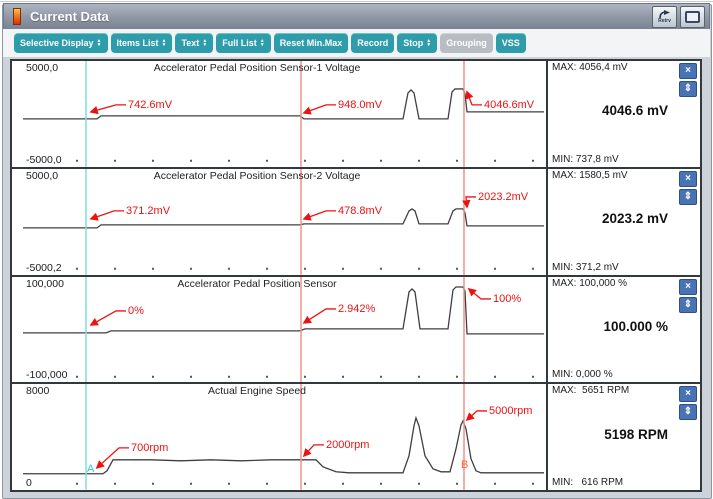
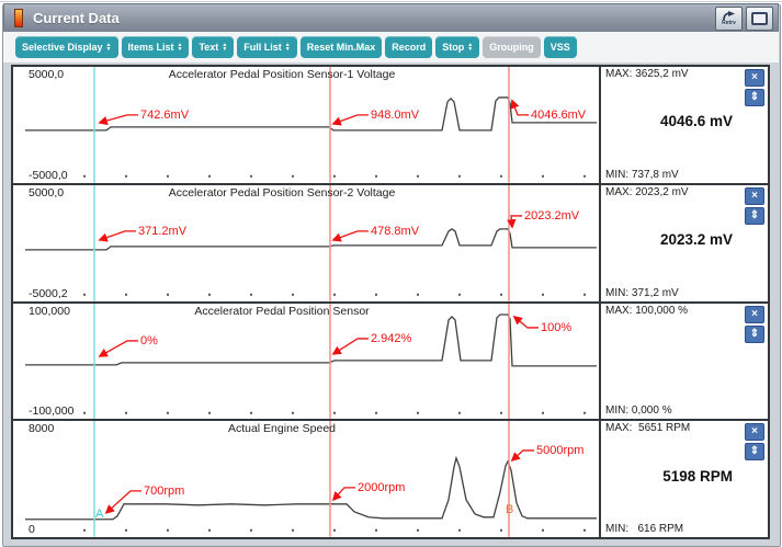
  Current Data
  Selective Display
  Items List
  Text
  Full List
  Reset Min.Max
  Record
  Stop
  Grouping
  VSS
  5000,0
  Accelerator Pedal Position Sensor-1 Voltage
  -5000,0
  742.6mV
  948.0mV
  4046.6mV
- MAX: 4056,4 mV
+ MAX: 3625,2 mV
  4046.6 mV
  MIN: 737,8 mV
  ×
  ⇕
  5000,0
  Accelerator Pedal Position Sensor-2 Voltage
  -5000,2
  371.2mV
  478.8mV
  2023.2mV
- MAX: 1580,5 mV
+ MAX: 2023,2 mV
  2023.2 mV
  MIN: 371,2 mV
  ×
  ⇕
  100,000
  Accelerator Pedal Position Sensor
  -100,000
  0%
  2.942%
  100%
  MAX: 100,000 %
- 100.000 %
  MIN: 0,000 %
  ×
  ⇕
  A
  B
  8000
  Actual Engine Speed
  0
  700rpm
  2000rpm
  5000rpm
  MAX: 5651 RPM
  5198 RPM
  MIN: 616 RPM
  ×
  ⇕
